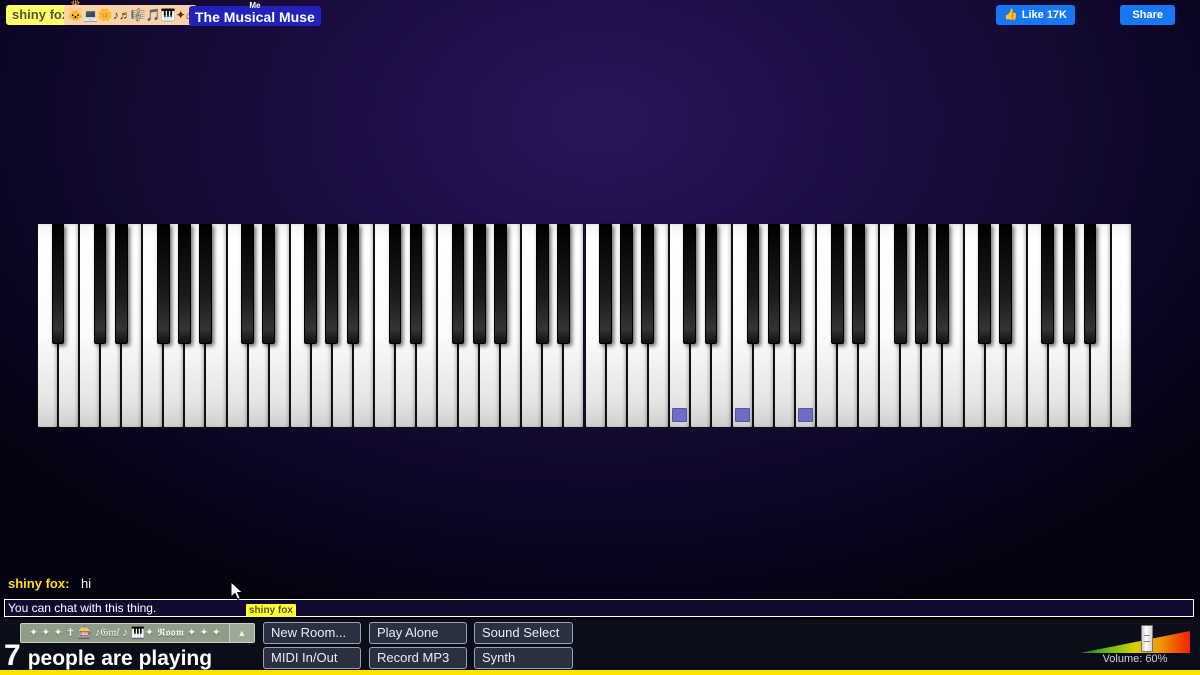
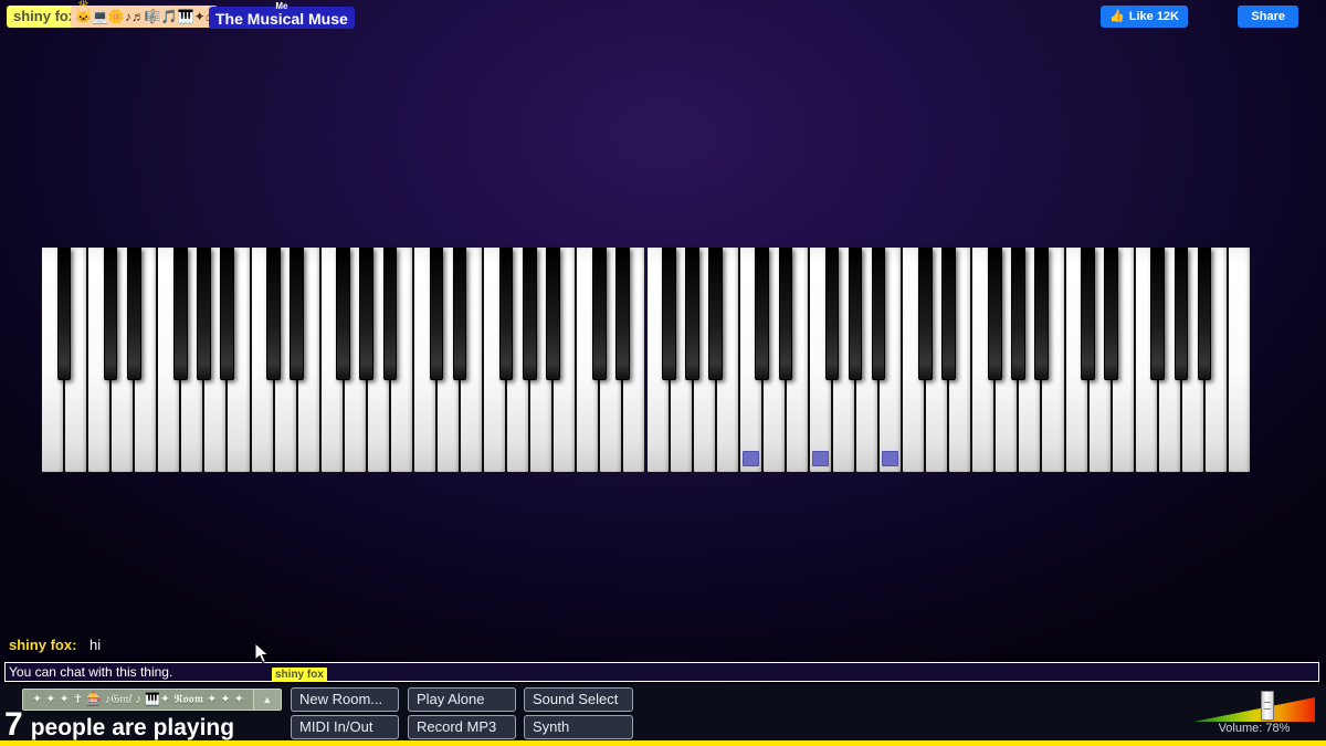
  shiny fo
  🐱💻🌼♪♬🎼🎵🎹✦
  Me
  The Musical Muse
  👍
- Like 17K
+ Like 12K
  Share
  shiny fox
  shiny fox: hi
  You can chat with this thing.
  ✦ ✦ ✦ ✝ 🎰 ♪𝔊𝔪/ ♪ 🎹✦ 𝕽𝖔𝖔𝖒 ✦ ✦ ✦
  ▲
  7
  people are playing
- Volume: 60%
+ Volume: 78%
  New Room...
  Play Alone
  Sound Select
  MIDI In/Out
  Record MP3
  Synth
